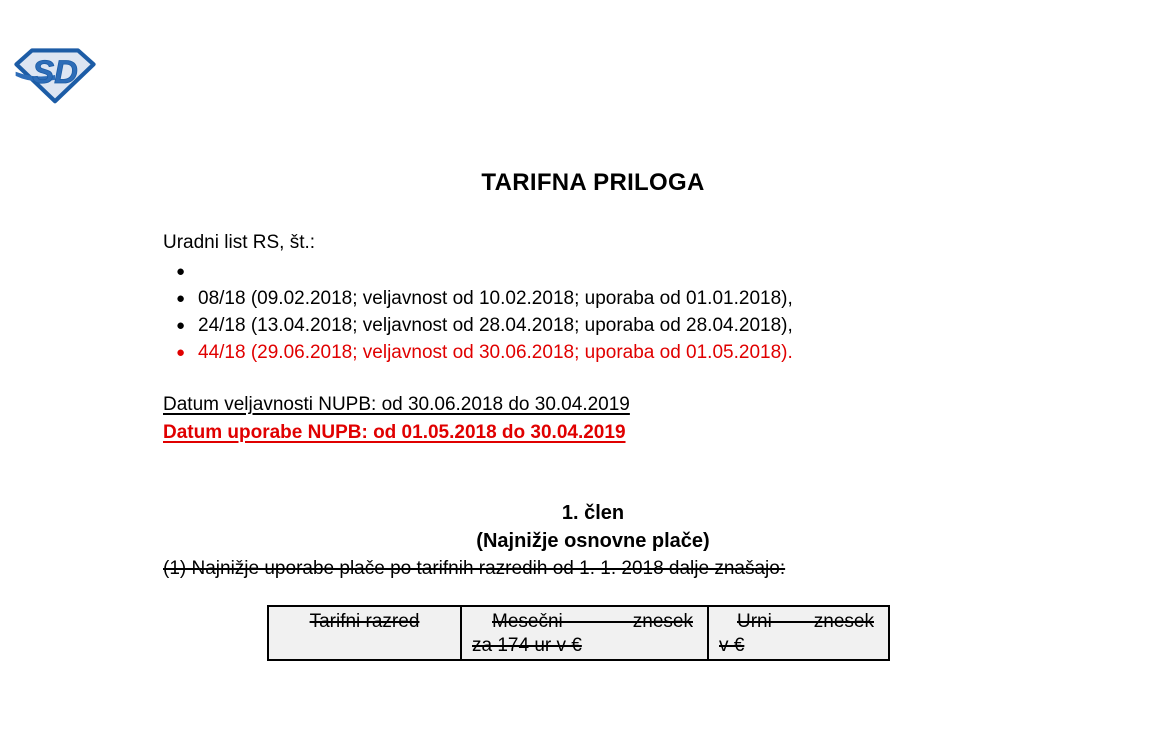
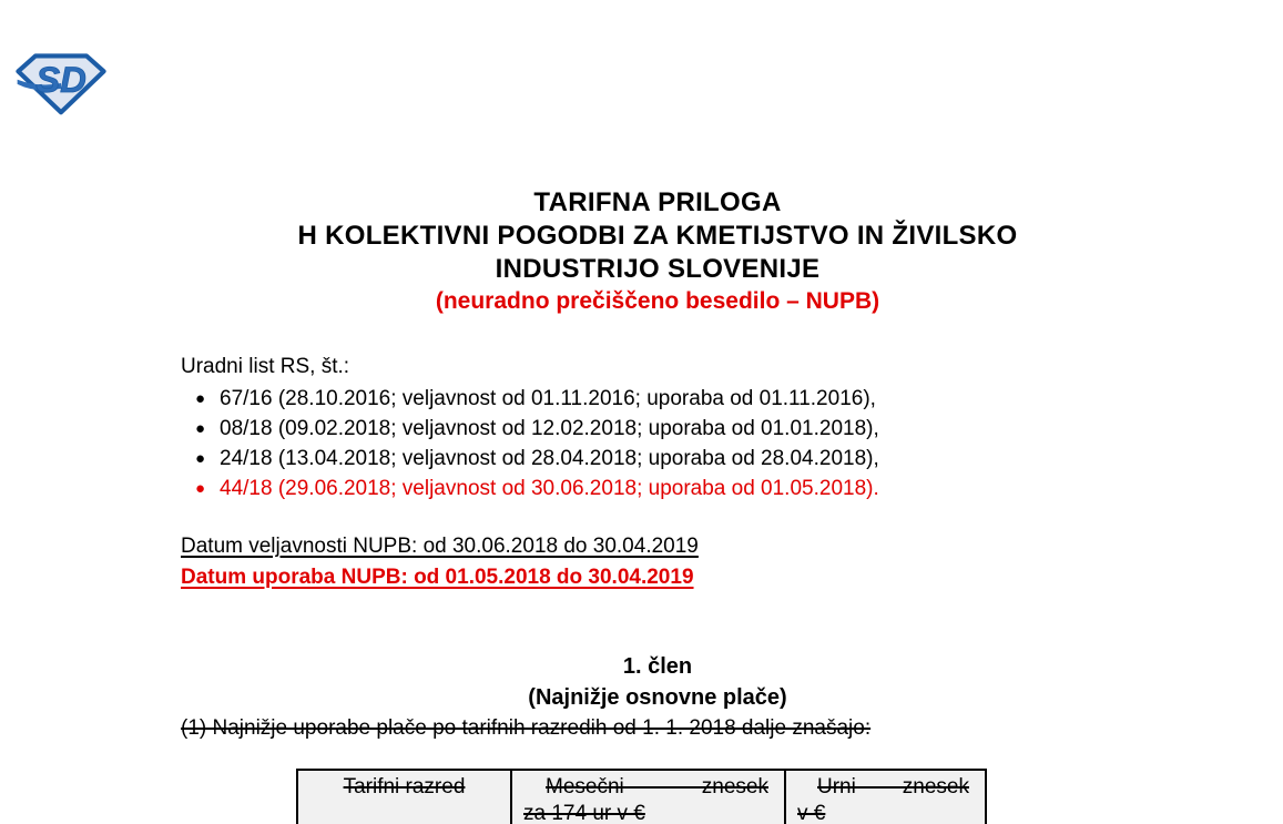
  SD
  TARIFNA PRILOGA
+ H KOLEKTIVNI POGODBI ZA KMETIJSTVO IN ŽIVILSKO
+ INDUSTRIJO SLOVENIJE
+ (neuradno prečiščeno besedilo – NUPB)
  Uradni list RS, št.:
  ●
+ 67/16 (28.10.2016; veljavnost od 01.11.2016; uporaba od 01.11.2016),
  ●
- 08/18 (09.02.2018; veljavnost od 10.02.2018; uporaba od 01.01.2018),
+ 08/18 (09.02.2018; veljavnost od 12.02.2018; uporaba od 01.01.2018),
  ●
  24/18 (13.04.2018; veljavnost od 28.04.2018; uporaba od 28.04.2018),
  ●
  44/18 (29.06.2018; veljavnost od 30.06.2018; uporaba od 01.05.2018).
  Datum veljavnosti NUPB: od 30.06.2018 do 30.04.2019
- Datum uporabe NUPB: od 01.05.2018 do 30.04.2019
+ Datum uporaba NUPB: od 01.05.2018 do 30.04.2019
  1. člen
  (Najnižje osnovne plače)
  (1) Najnižje uporabe plače po tarifnih razredih od 1. 1. 2018 dalje znašajo:
  Tarifni razred	Mesečni znesek za 174 ur v €	Urni znesek v €
